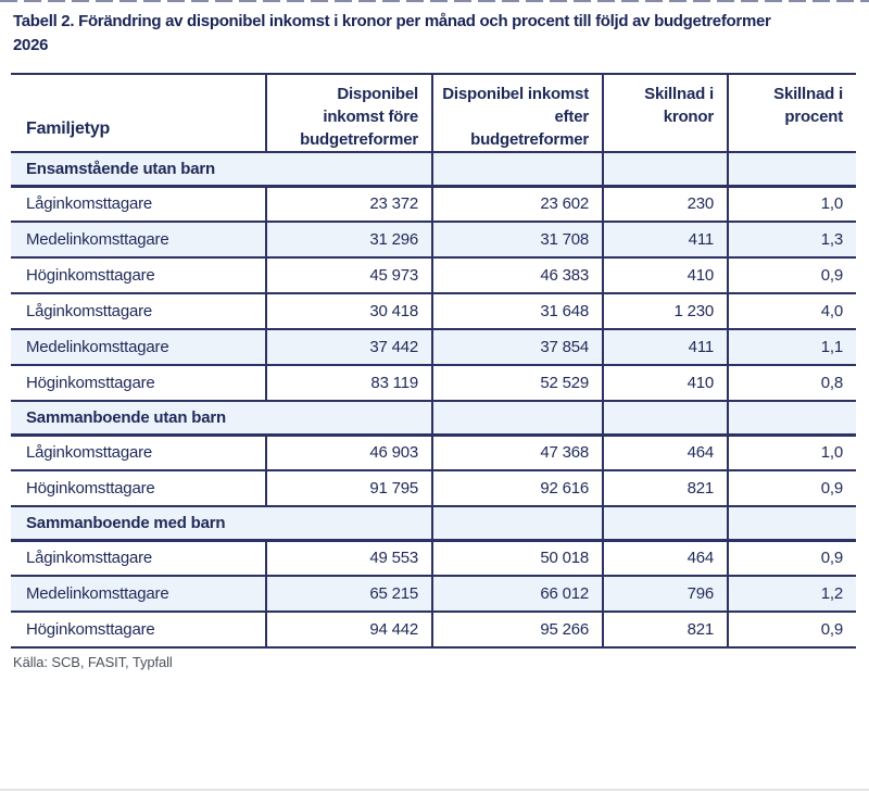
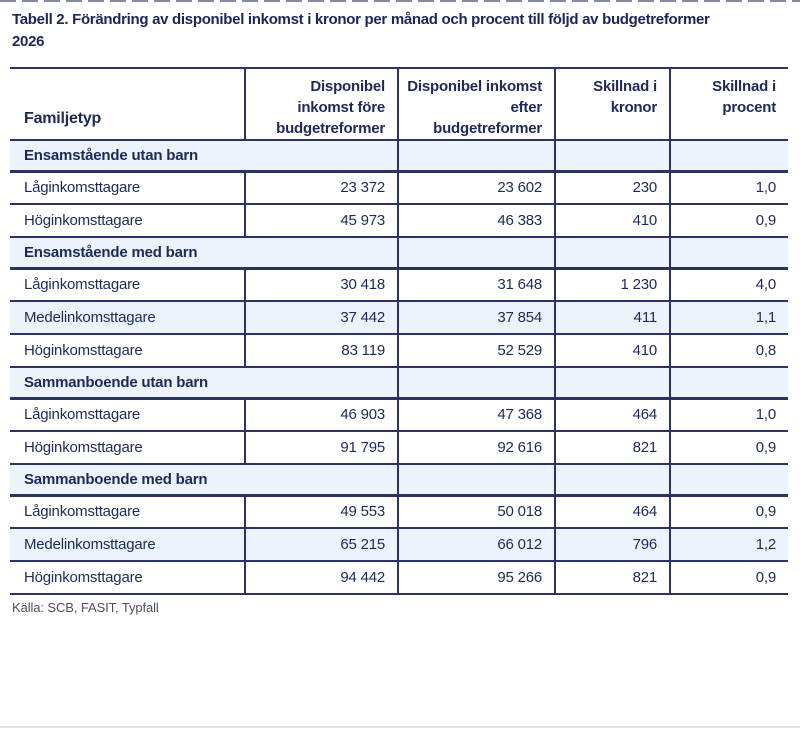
  Tabell 2. Förändring av disponibel inkomst i kronor per månad och procent till följd av budgetreformer 2026
  Familjetyp	Disponibel inkomst före budgetreformer	Disponibel inkomst efter budgetreformer	Skillnad i kronor	Skillnad i procent
  Ensamstående utan barn
  Låginkomsttagare	23 372	23 602	230	1,0
- Medelinkomsttagare	31 296	31 708	411	1,3
  Höginkomsttagare	45 973	46 383	410	0,9
+ Ensamstående med barn
  Låginkomsttagare	30 418	31 648	1 230	4,0
  Medelinkomsttagare	37 442	37 854	411	1,1
  Höginkomsttagare	83 119	52 529	410	0,8
  Sammanboende utan barn
  Låginkomsttagare	46 903	47 368	464	1,0
  Höginkomsttagare	91 795	92 616	821	0,9
  Sammanboende med barn
  Låginkomsttagare	49 553	50 018	464	0,9
  Medelinkomsttagare	65 215	66 012	796	1,2
  Höginkomsttagare	94 442	95 266	821	0,9
  Källa: SCB, FASIT, Typfall
